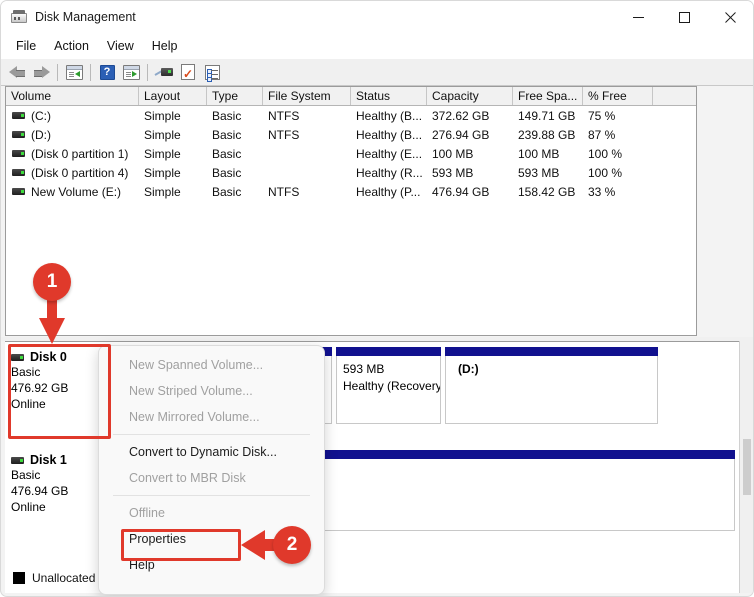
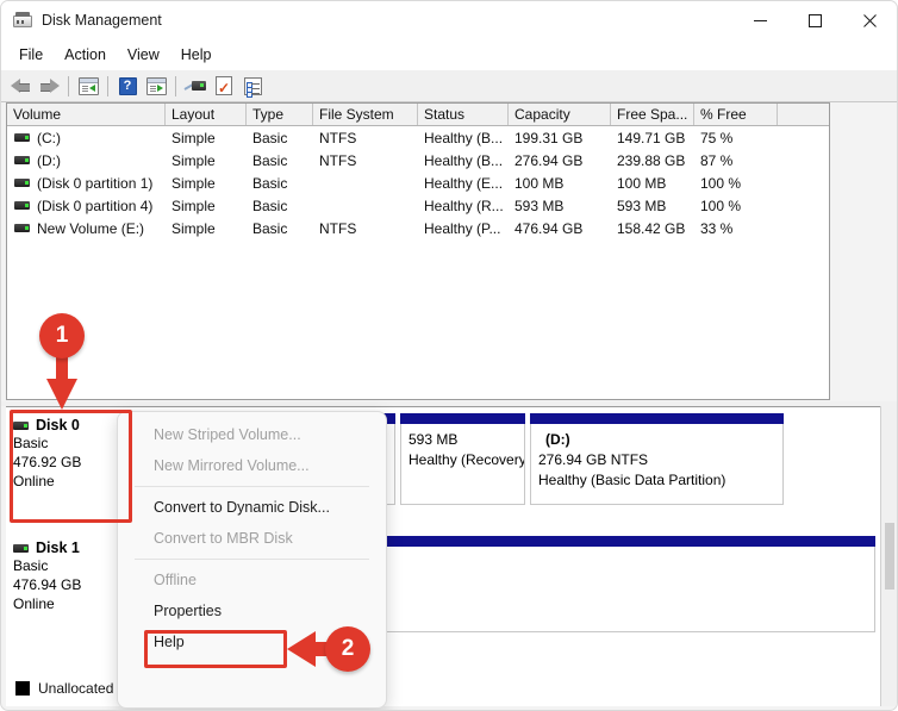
  Disk Management
  File
  Action
  View
  Help
  ?
  ✓
  Volume
  Layout
  Type
  File System
  Status
  Capacity
  Free Spa...
  % Free
  (C:)
  Simple
  Basic
  NTFS
  Healthy (B...
- 372.62 GB
+ 199.31 GB
  149.71 GB
  75 %
  (D:)
  Simple
  Basic
  NTFS
  Healthy (B...
  276.94 GB
  239.88 GB
  87 %
  (Disk 0 partition 1)
  Simple
  Basic
  Healthy (E...
  100 MB
  100 MB
  100 %
  (Disk 0 partition 4)
  Simple
  Basic
  Healthy (R...
  593 MB
  593 MB
  100 %
  New Volume (E:)
  Simple
  Basic
  NTFS
  Healthy (P...
  476.94 GB
  158.42 GB
  33 %
  Disk 0
  Basic
  476.92 GB
  Online
  593 MB
  Healthy (Recovery
  (D:)
+ 276.94 GB NTFS
+ Healthy (Basic Data Partition)
  Disk 1
  Basic
  476.94 GB
  Online
  Unallocated
- New Spanned Volume...
  New Striped Volume...
  New Mirrored Volume...
  Convert to Dynamic Disk...
  Convert to MBR Disk
  Offline
  Properties
  Help
  1
  2
